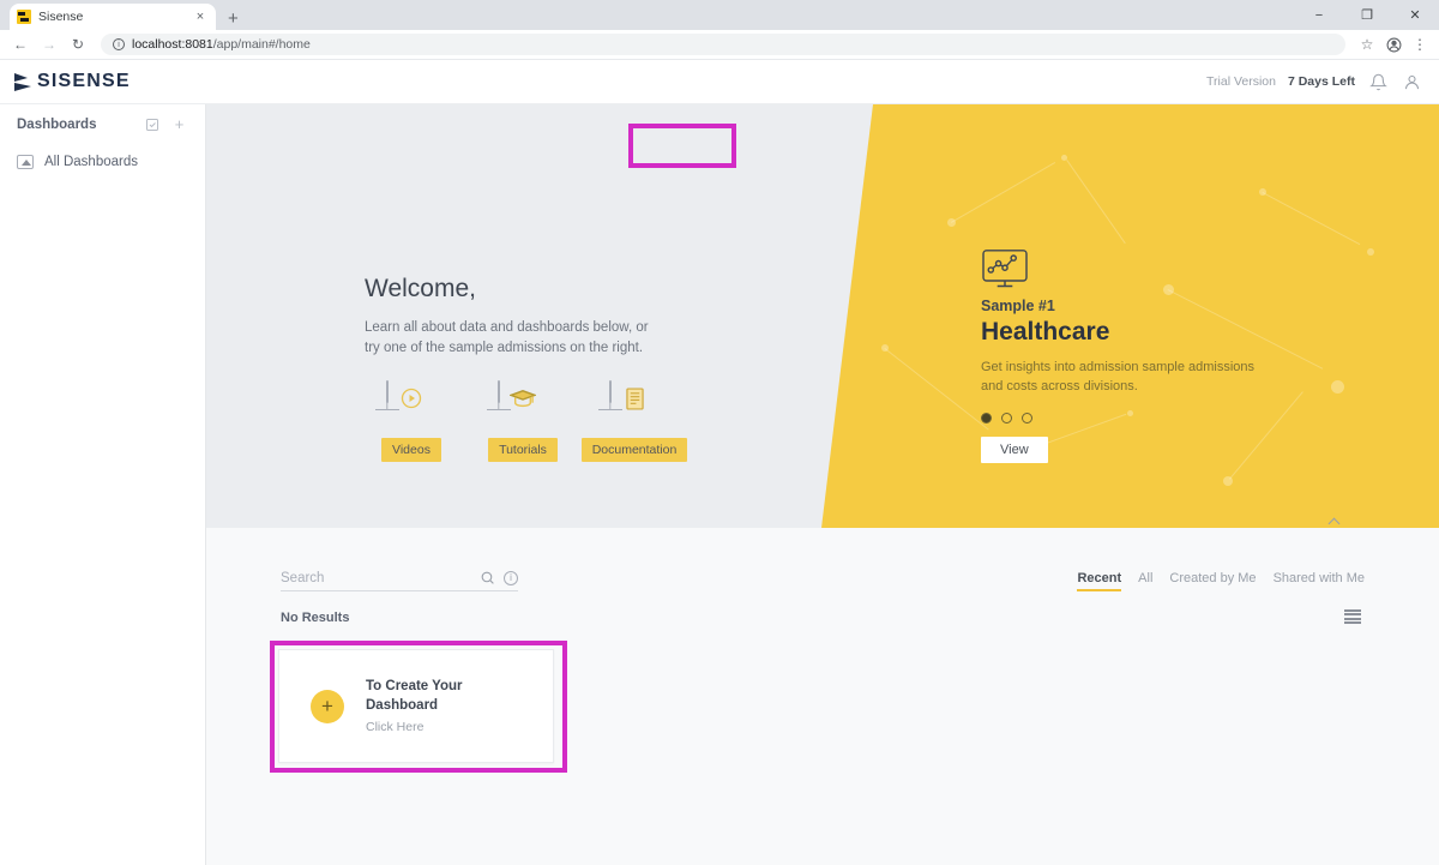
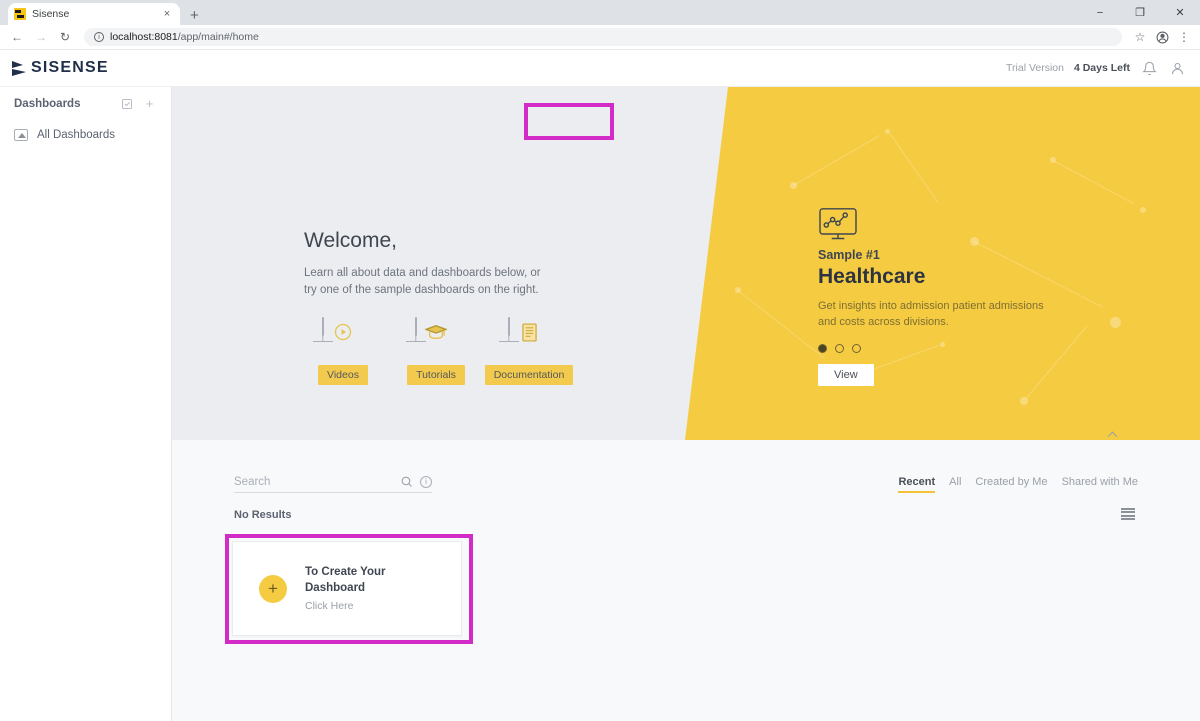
  Sisense
  ×
  +
  −
  ❐
  ✕
  ←
  →
  ↻
  localhost:8081/app/main#/home
  ☆
  ⋮
  SISENSE
  Trial Version
- 7 Days Left
+ 4 Days Left
  Dashboards
  +
  All Dashboards
  Welcome,
  Learn all about data and dashboards below, or
- try one of the sample admissions on the right.
+ try one of the sample dashboards on the right.
  Videos
  Tutorials
  Documentation
  Sample #1
  Healthcare
- Get insights into admission sample admissions
+ Get insights into admission patient admissions
  and costs across divisions.
  View
  Search
  i
  Recent
  All
  Created by Me
  Shared with Me
  No Results
  +
  To Create Your
  Dashboard
  Click Here
